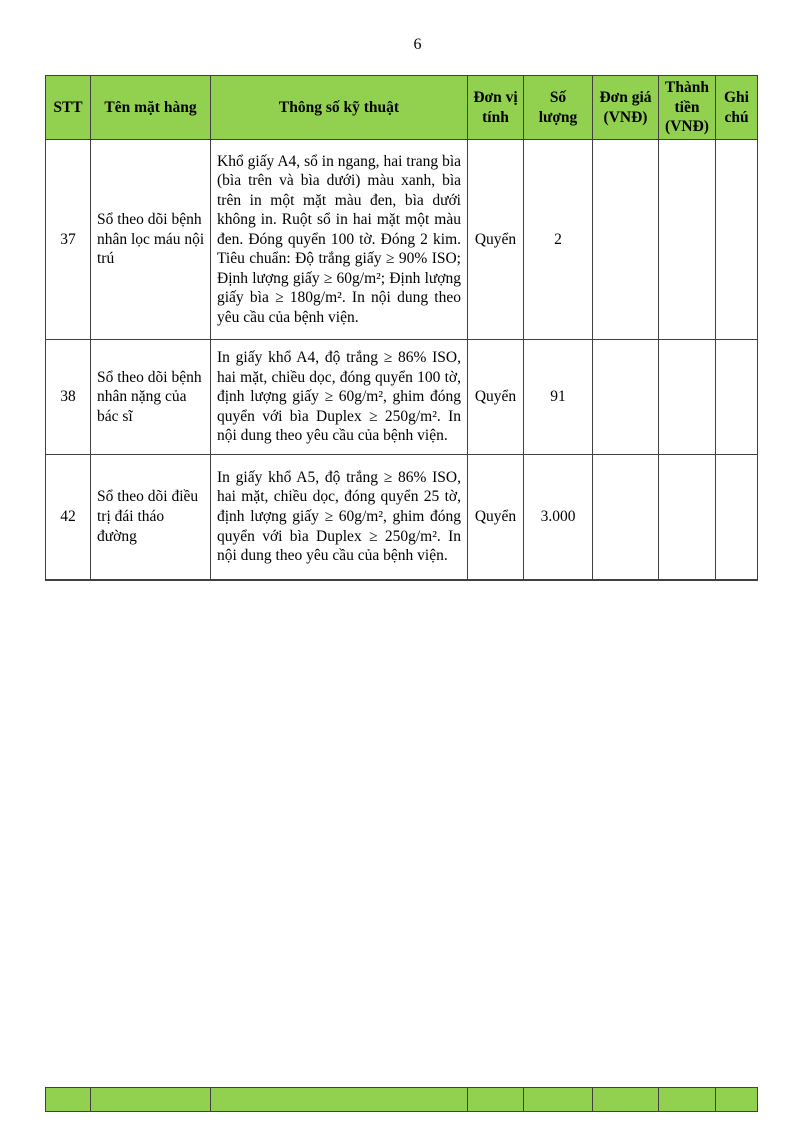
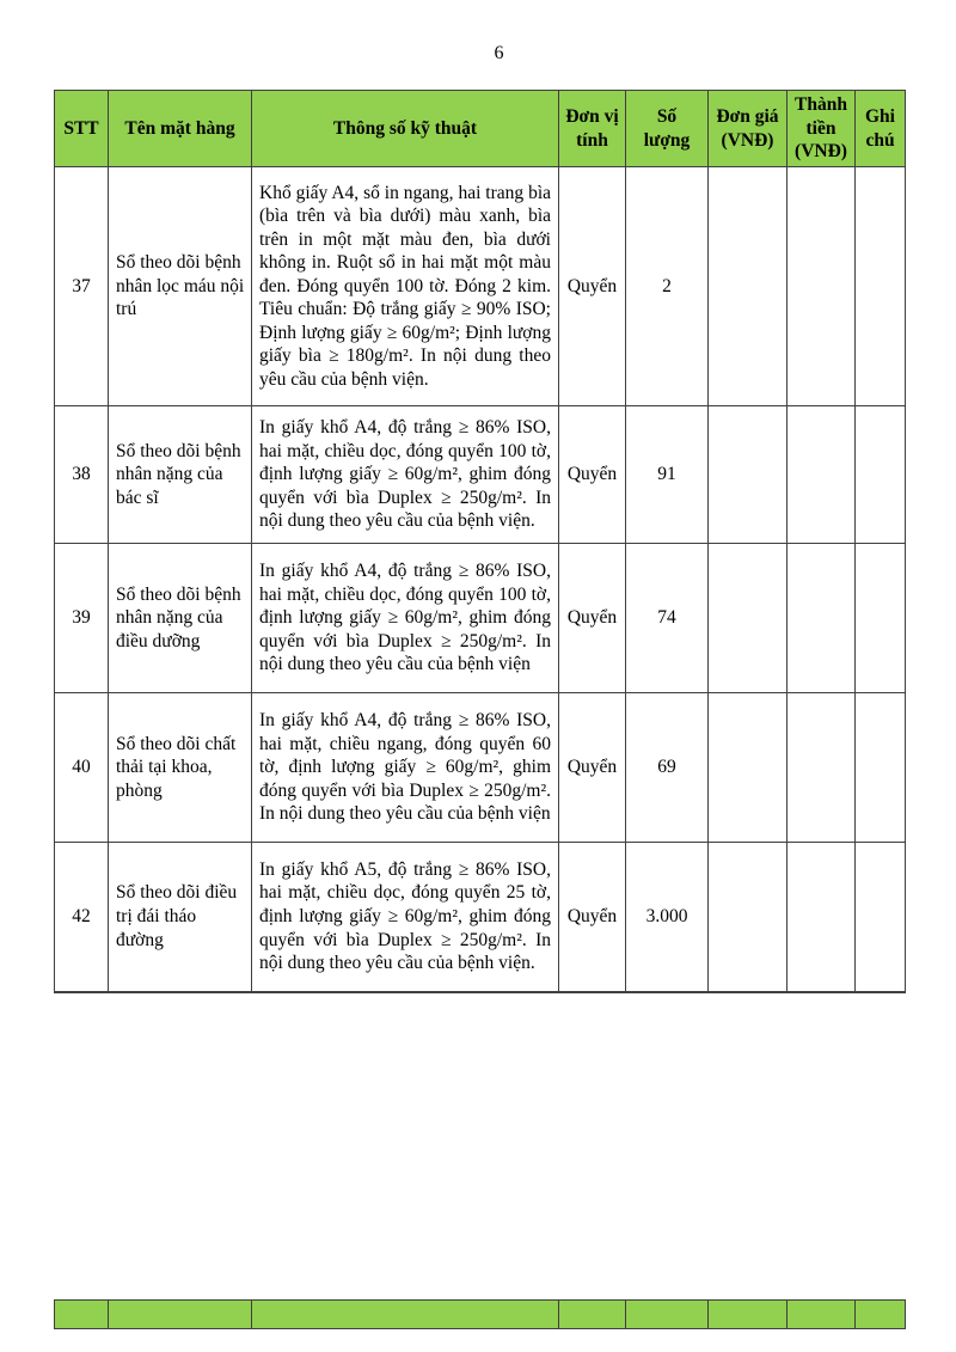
  6
  STT	Tên mặt hàng	Thông số kỹ thuật	Đơn vị tính	Số lượng	Đơn giá (VNĐ)	Thành tiền (VNĐ)	Ghi chú
  37	Sổ theo dõi bệnh nhân lọc máu nội trú	Khổ giấy A4, sổ in ngang, hai trang bìa (bìa trên và bìa dưới) màu xanh, bìa trên in một mặt màu đen, bìa dưới không in. Ruột sổ in hai mặt một màu đen. Đóng quyển 100 tờ. Đóng 2 kim. Tiêu chuẩn: Độ trắng giấy ≥ 90% ISO; Định lượng giấy ≥ 60g/m²; Định lượng giấy bìa ≥ 180g/m². In nội dung theo yêu cầu của bệnh viện.	Quyển	2
  38	Sổ theo dõi bệnh nhân nặng của bác sĩ	In giấy khổ A4, độ trắng ≥ 86% ISO, hai mặt, chiều dọc, đóng quyển 100 tờ, định lượng giấy ≥ 60g/m², ghim đóng quyển với bìa Duplex ≥ 250g/m². In nội dung theo yêu cầu của bệnh viện.	Quyển	91
+ 39	Sổ theo dõi bệnh nhân nặng của điều dưỡng	In giấy khổ A4, độ trắng ≥ 86% ISO, hai mặt, chiều dọc, đóng quyển 100 tờ, định lượng giấy ≥ 60g/m², ghim đóng quyển với bìa Duplex ≥ 250g/m². In nội dung theo yêu cầu của bệnh viện	Quyển	74
+ 40	Sổ theo dõi chất thải tại khoa, phòng	In giấy khổ A4, độ trắng ≥ 86% ISO, hai mặt, chiều ngang, đóng quyển 60 tờ, định lượng giấy ≥ 60g/m², ghim đóng quyển với bìa Duplex ≥ 250g/m². In nội dung theo yêu cầu của bệnh viện	Quyển	69
  42	Sổ theo dõi điều trị đái tháo đường	In giấy khổ A5, độ trắng ≥ 86% ISO, hai mặt, chiều dọc, đóng quyển 25 tờ, định lượng giấy ≥ 60g/m², ghim đóng quyển với bìa Duplex ≥ 250g/m². In nội dung theo yêu cầu của bệnh viện.	Quyển	3.000
